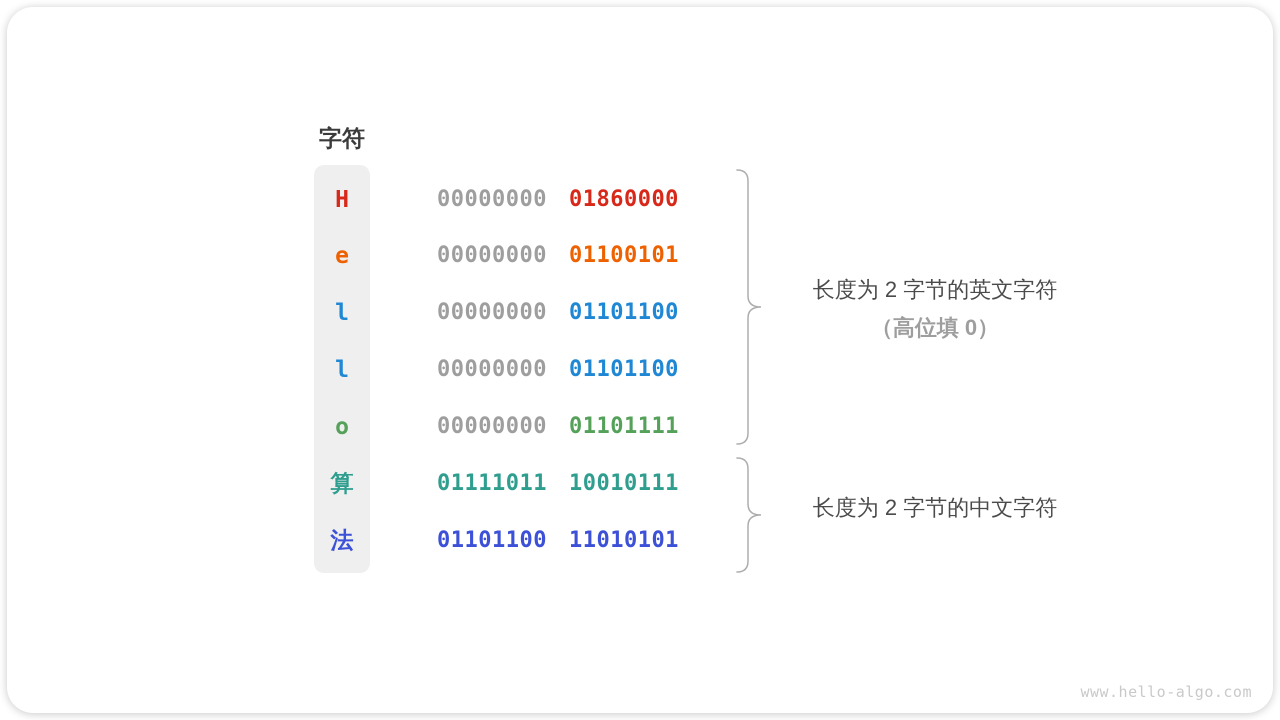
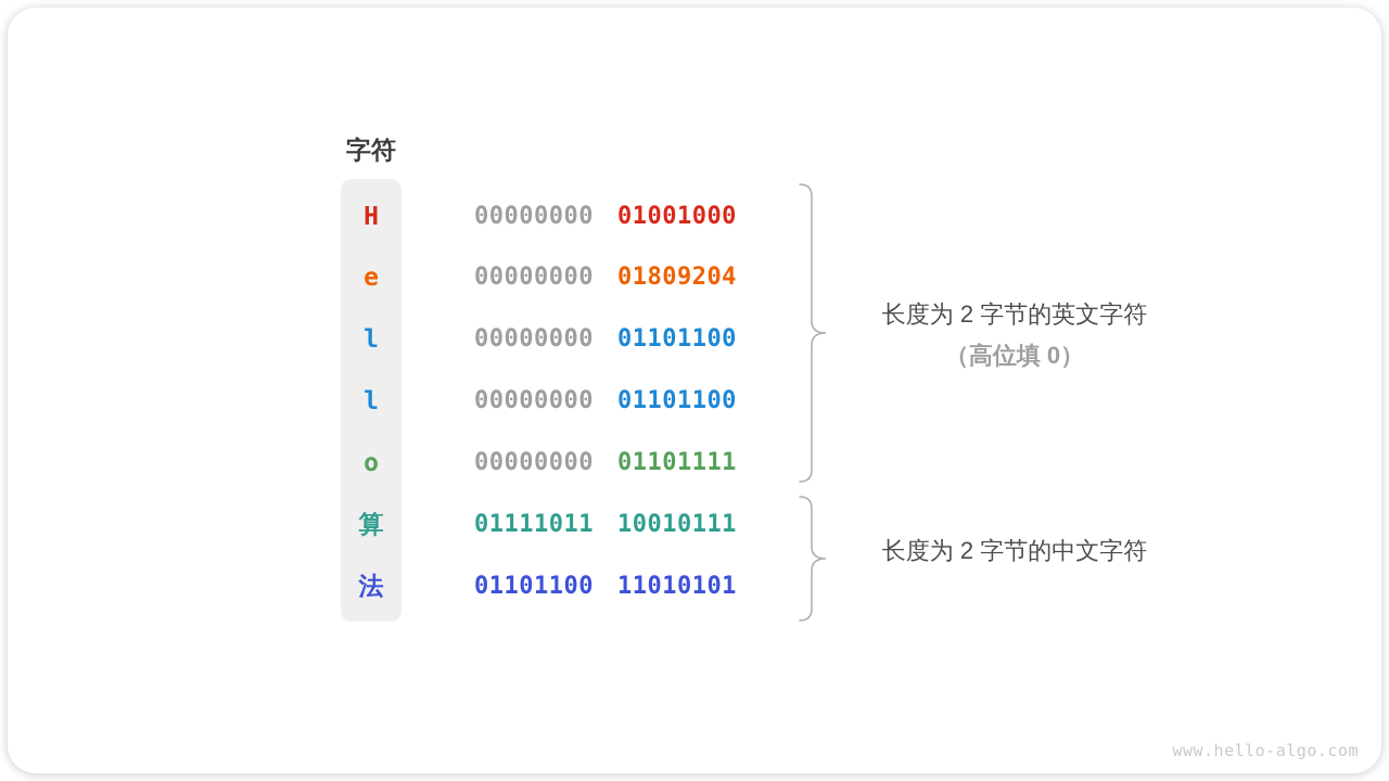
  字符
  H
- 00000000 01860000
+ 00000000 01001000
  e
- 00000000 01100101
+ 00000000 01809204
  l
  00000000 01101100
  l
  00000000 01101100
  o
  00000000 01101111
  算
  01111011 10010111
  法
  01101100 11010101
  长度为 2 字节的英文字符
  （高位填 0）
  长度为 2 字节的中文字符
  www.hello-algo.com
